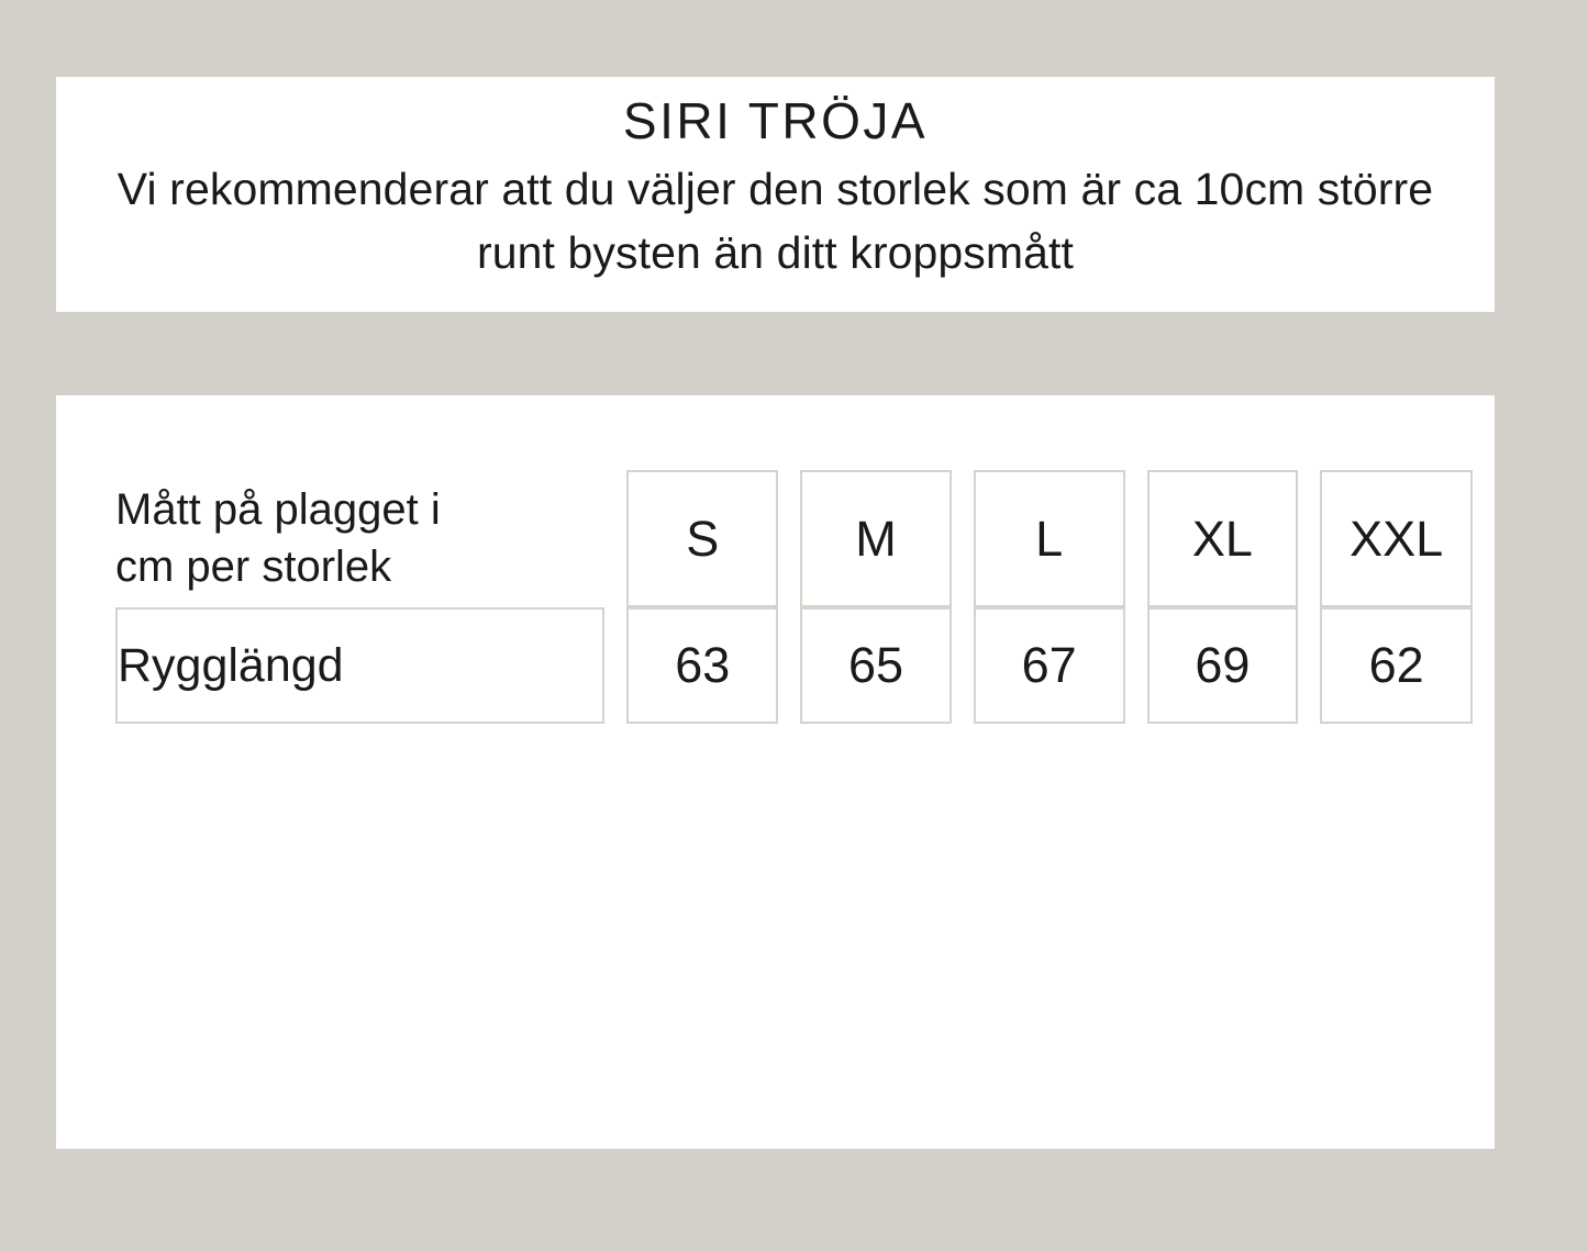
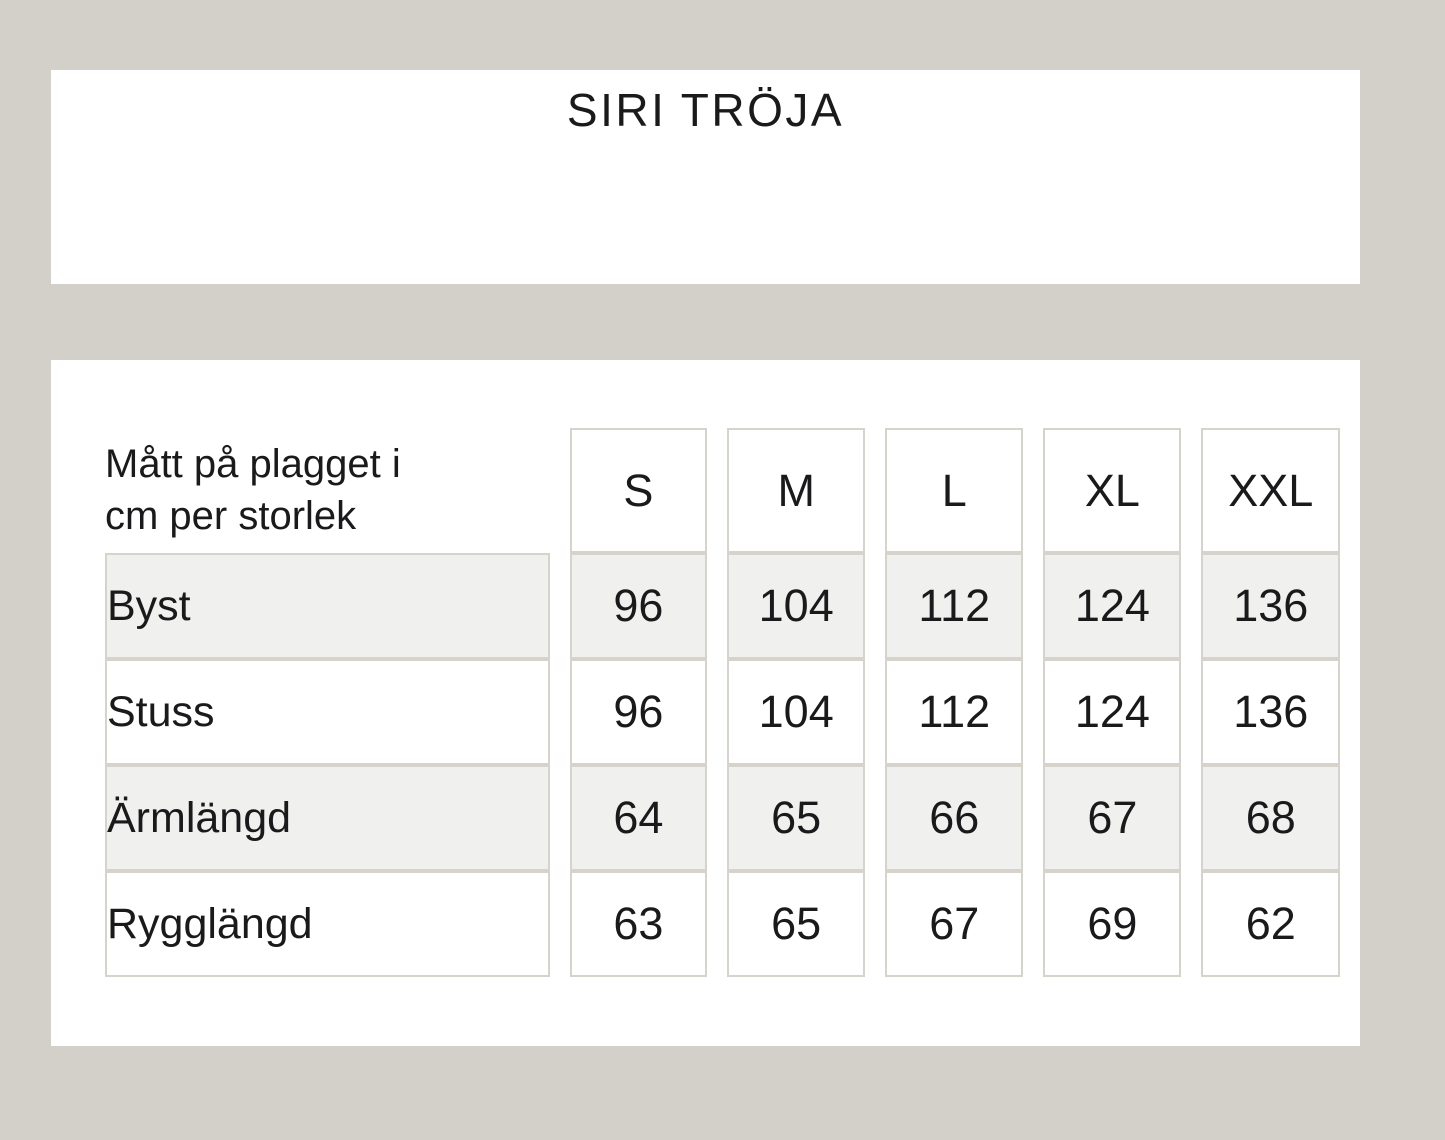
  SIRI TRÖJA
- Vi rekommenderar att du väljer den storlek som är ca 10cm större runt bysten än ditt kroppsmått
  Mått på plagget i cm per storlek	S	M	L	XL	XXL
+ Byst	96	104	112	124	136
+ Stuss	96	104	112	124	136
+ Ärmlängd	64	65	66	67	68
  Rygglängd	63	65	67	69	62
